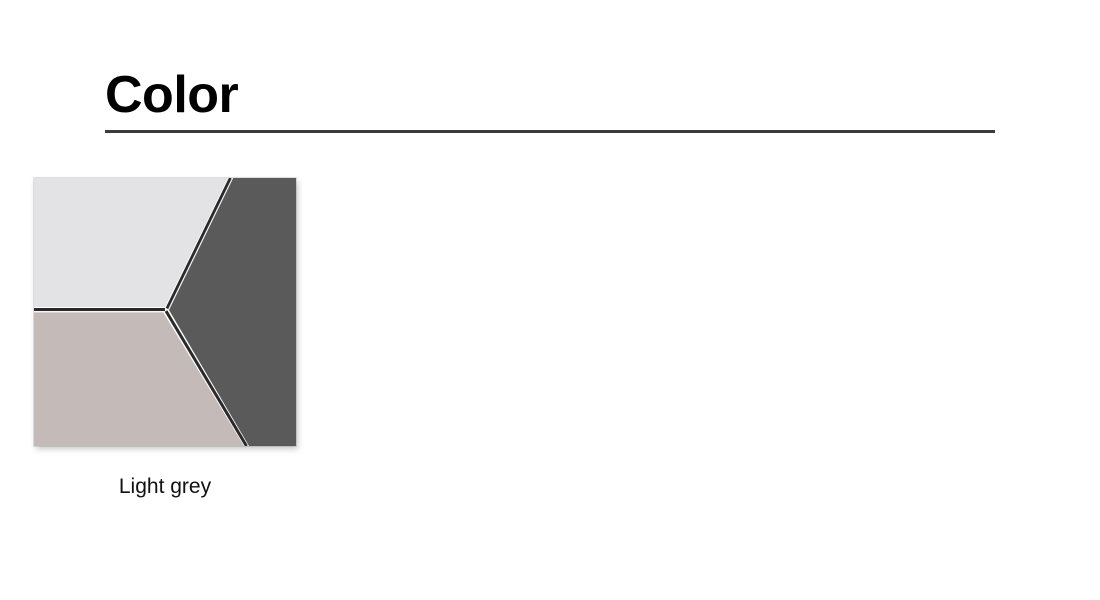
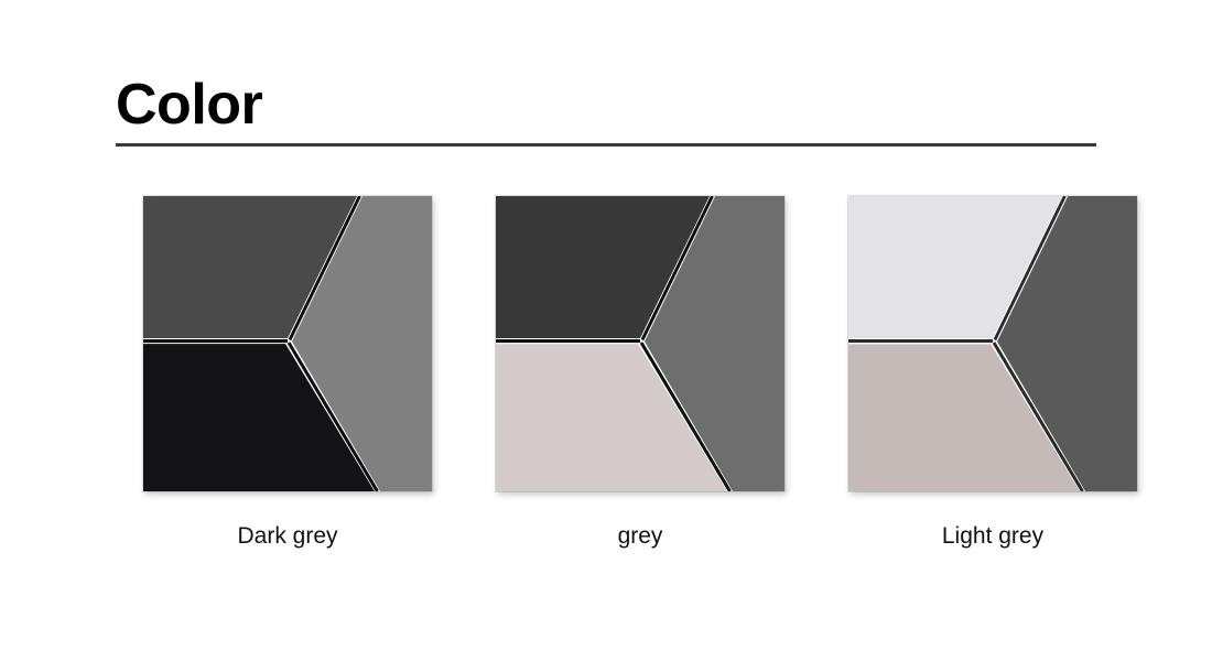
  Color
+ Dark grey
+ grey
  Light grey
